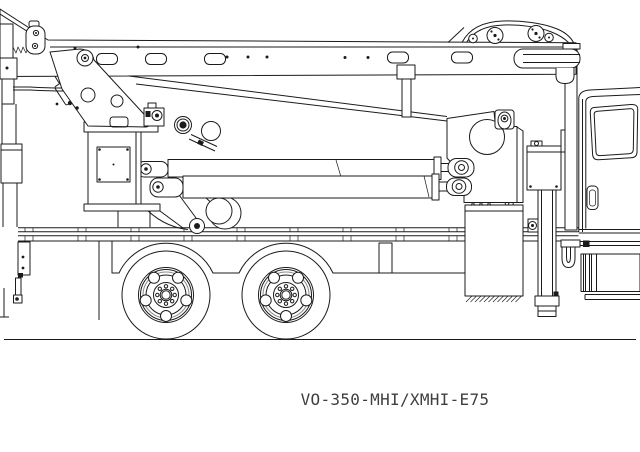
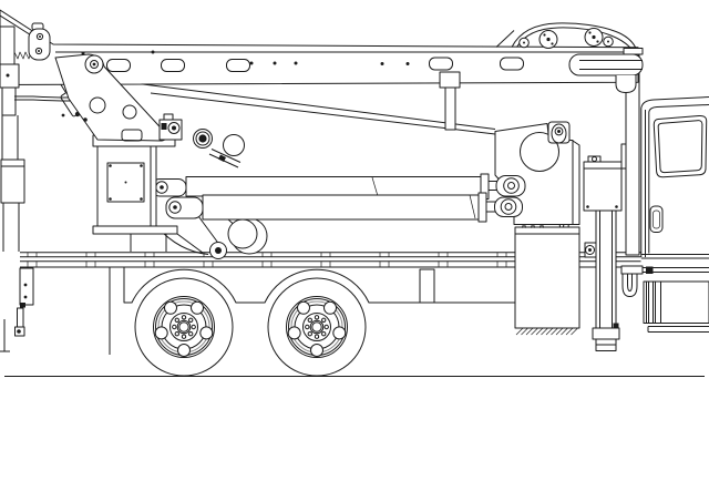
- VO-350-MHI/XMHI-E75
